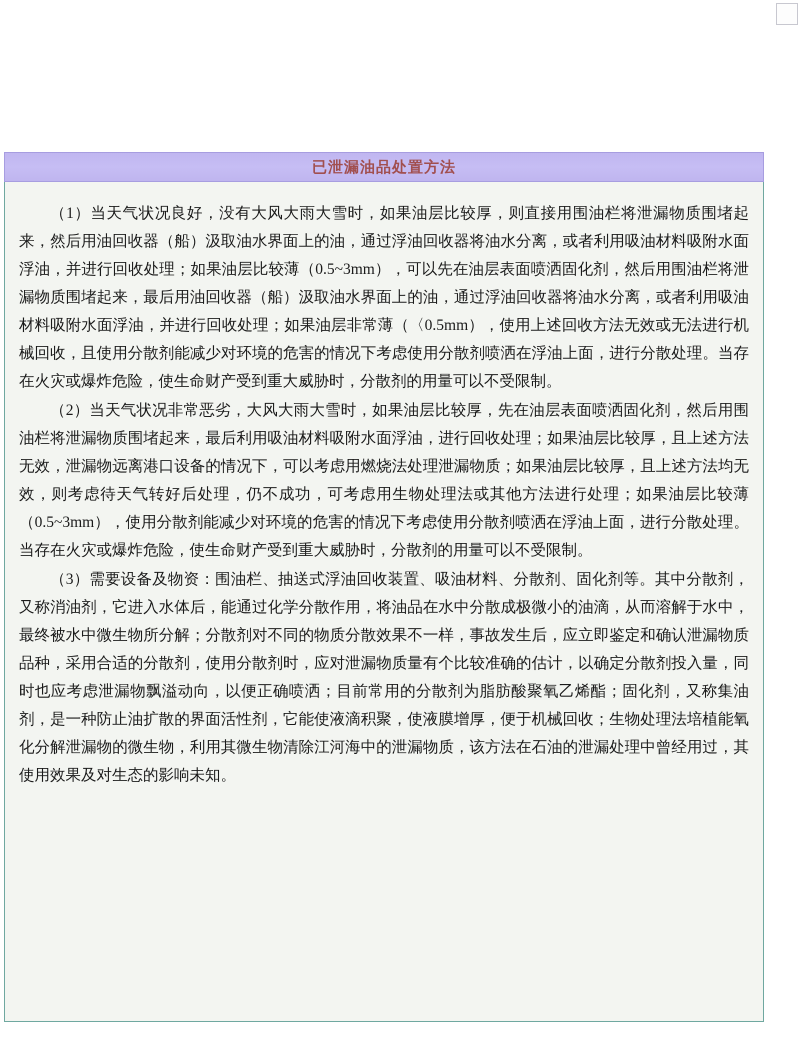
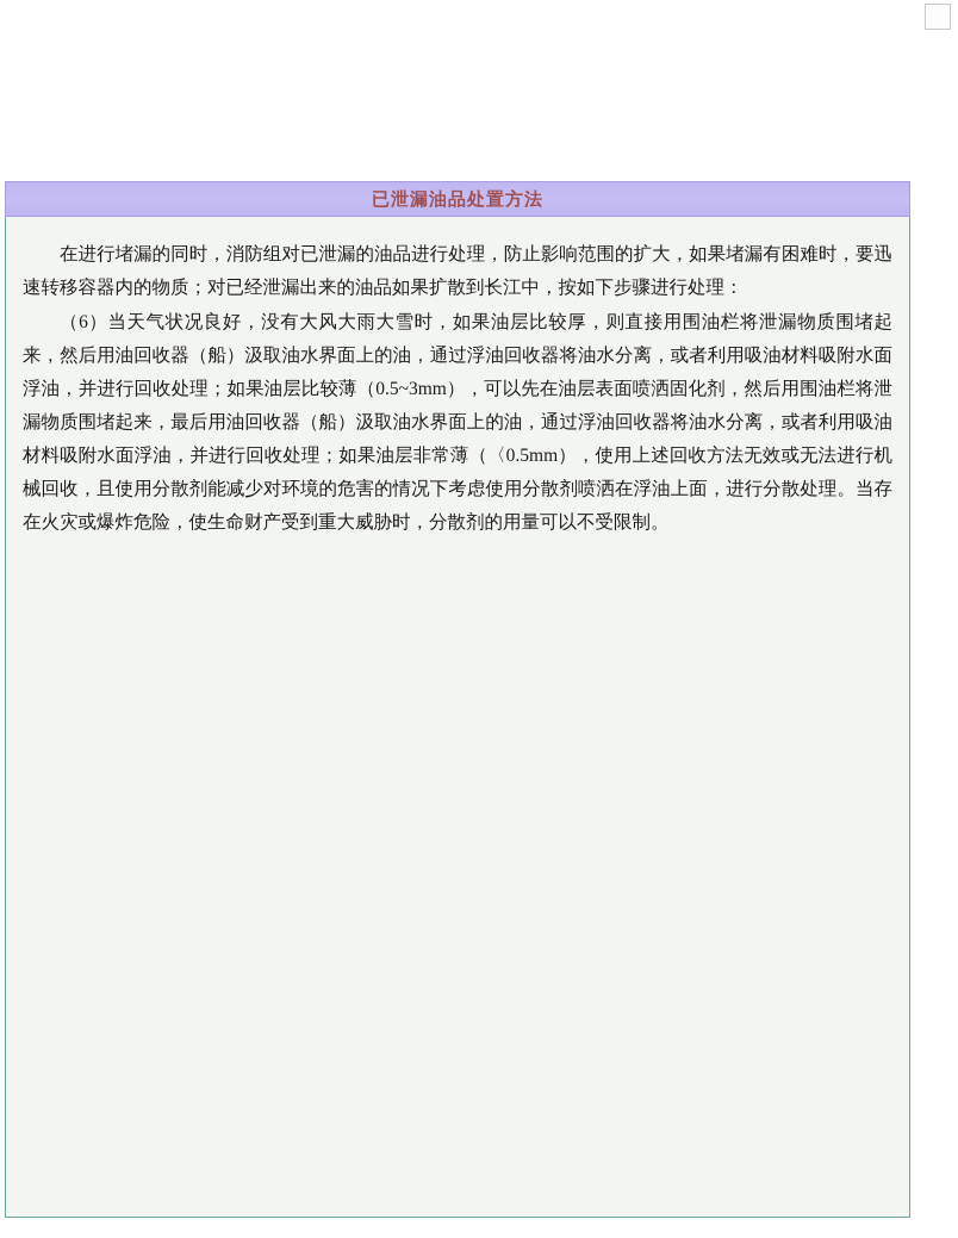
  已泄漏油品处置方法
+ 在进行堵漏的同时，消防组对已泄漏的油品进行处理，防止影响范围的扩大，如果堵漏有困难时，要迅速转移容器内的物质；对已经泄漏出来的油品如果扩散到长江中，按如下步骤进行处理：
- （1）当天气状况良好，没有大风大雨大雪时，如果油层比较厚，则直接用围油栏将泄漏物质围堵起来，然后用油回收器（船）汲取油水界面上的油，通过浮油回收器将油水分离，或者利用吸油材料吸附水面浮油，并进行回收处理；如果油层比较薄（0.5~3mm），可以先在油层表面喷洒固化剂，然后用围油栏将泄漏物质围堵起来，最后用油回收器（船）汲取油水界面上的油，通过浮油回收器将油水分离，或者利用吸油材料吸附水面浮油，并进行回收处理；如果油层非常薄（〈0.5mm），使用上述回收方法无效或无法进行机械回收，且使用分散剂能减少对环境的危害的情况下考虑使用分散剂喷洒在浮油上面，进行分散处理。当存在火灾或爆炸危险，使生命财产受到重大威胁时，分散剂的用量可以不受限制。
+ （6）当天气状况良好，没有大风大雨大雪时，如果油层比较厚，则直接用围油栏将泄漏物质围堵起来，然后用油回收器（船）汲取油水界面上的油，通过浮油回收器将油水分离，或者利用吸油材料吸附水面浮油，并进行回收处理；如果油层比较薄（0.5~3mm），可以先在油层表面喷洒固化剂，然后用围油栏将泄漏物质围堵起来，最后用油回收器（船）汲取油水界面上的油，通过浮油回收器将油水分离，或者利用吸油材料吸附水面浮油，并进行回收处理；如果油层非常薄（〈0.5mm），使用上述回收方法无效或无法进行机械回收，且使用分散剂能减少对环境的危害的情况下考虑使用分散剂喷洒在浮油上面，进行分散处理。当存在火灾或爆炸危险，使生命财产受到重大威胁时，分散剂的用量可以不受限制。
- （2）当天气状况非常恶劣，大风大雨大雪时，如果油层比较厚，先在油层表面喷洒固化剂，然后用围油栏将泄漏物质围堵起来，最后利用吸油材料吸附水面浮油，进行回收处理；如果油层比较厚，且上述方法无效，泄漏物远离港口设备的情况下，可以考虑用燃烧法处理泄漏物质；如果油层比较厚，且上述方法均无效，则考虑待天气转好后处理，仍不成功，可考虑用生物处理法或其他方法进行处理；如果油层比较薄（0.5~3mm），使用分散剂能减少对环境的危害的情况下考虑使用分散剂喷洒在浮油上面，进行分散处理。当存在火灾或爆炸危险，使生命财产受到重大威胁时，分散剂的用量可以不受限制。
- （3）需要设备及物资：围油栏、抽送式浮油回收装置、吸油材料、分散剂、固化剂等。其中分散剂，又称消油剂，它进入水体后，能通过化学分散作用，将油品在水中分散成极微小的油滴，从而溶解于水中，最终被水中微生物所分解；分散剂对不同的物质分散效果不一样，事故发生后，应立即鉴定和确认泄漏物质品种，采用合适的分散剂，使用分散剂时，应对泄漏物质量有个比较准确的估计，以确定分散剂投入量，同时也应考虑泄漏物飘溢动向，以便正确喷洒；目前常用的分散剂为脂肪酸聚氧乙烯酯；固化剂，又称集油剂，是一种防止油扩散的界面活性剂，它能使液滴积聚，使液膜增厚，便于机械回收；生物处理法培植能氧化分解泄漏物的微生物，利用其微生物清除江河海中的泄漏物质，该方法在石油的泄漏处理中曾经用过，其使用效果及对生态的影响未知。
